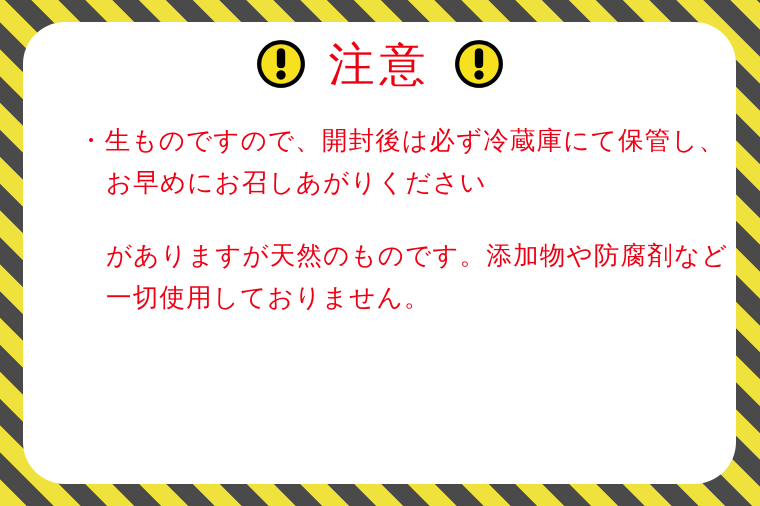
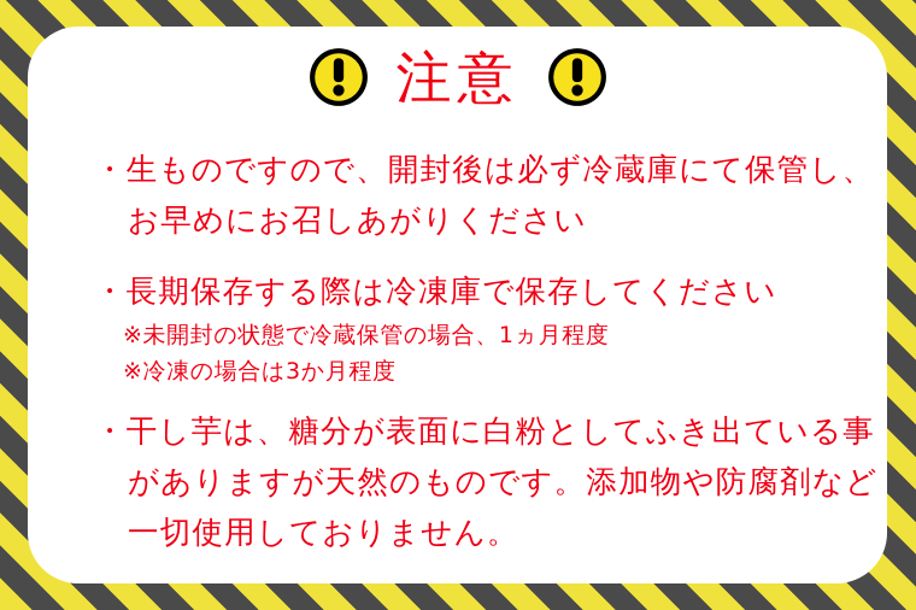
  注意
  ・生ものですので、開封後は必ず冷蔵庫にて保管し、
  お早めにお召しあがりください
+ ・長期保存する際は冷凍庫で保存してください
+ ※未開封の状態で冷蔵保管の場合、1ヵ月程度
+ ※冷凍の場合は3か月程度
+ ・干し芋は、糖分が表面に白粉としてふき出ている事
  がありますが天然のものです。添加物や防腐剤など
  一切使用しておりません。
